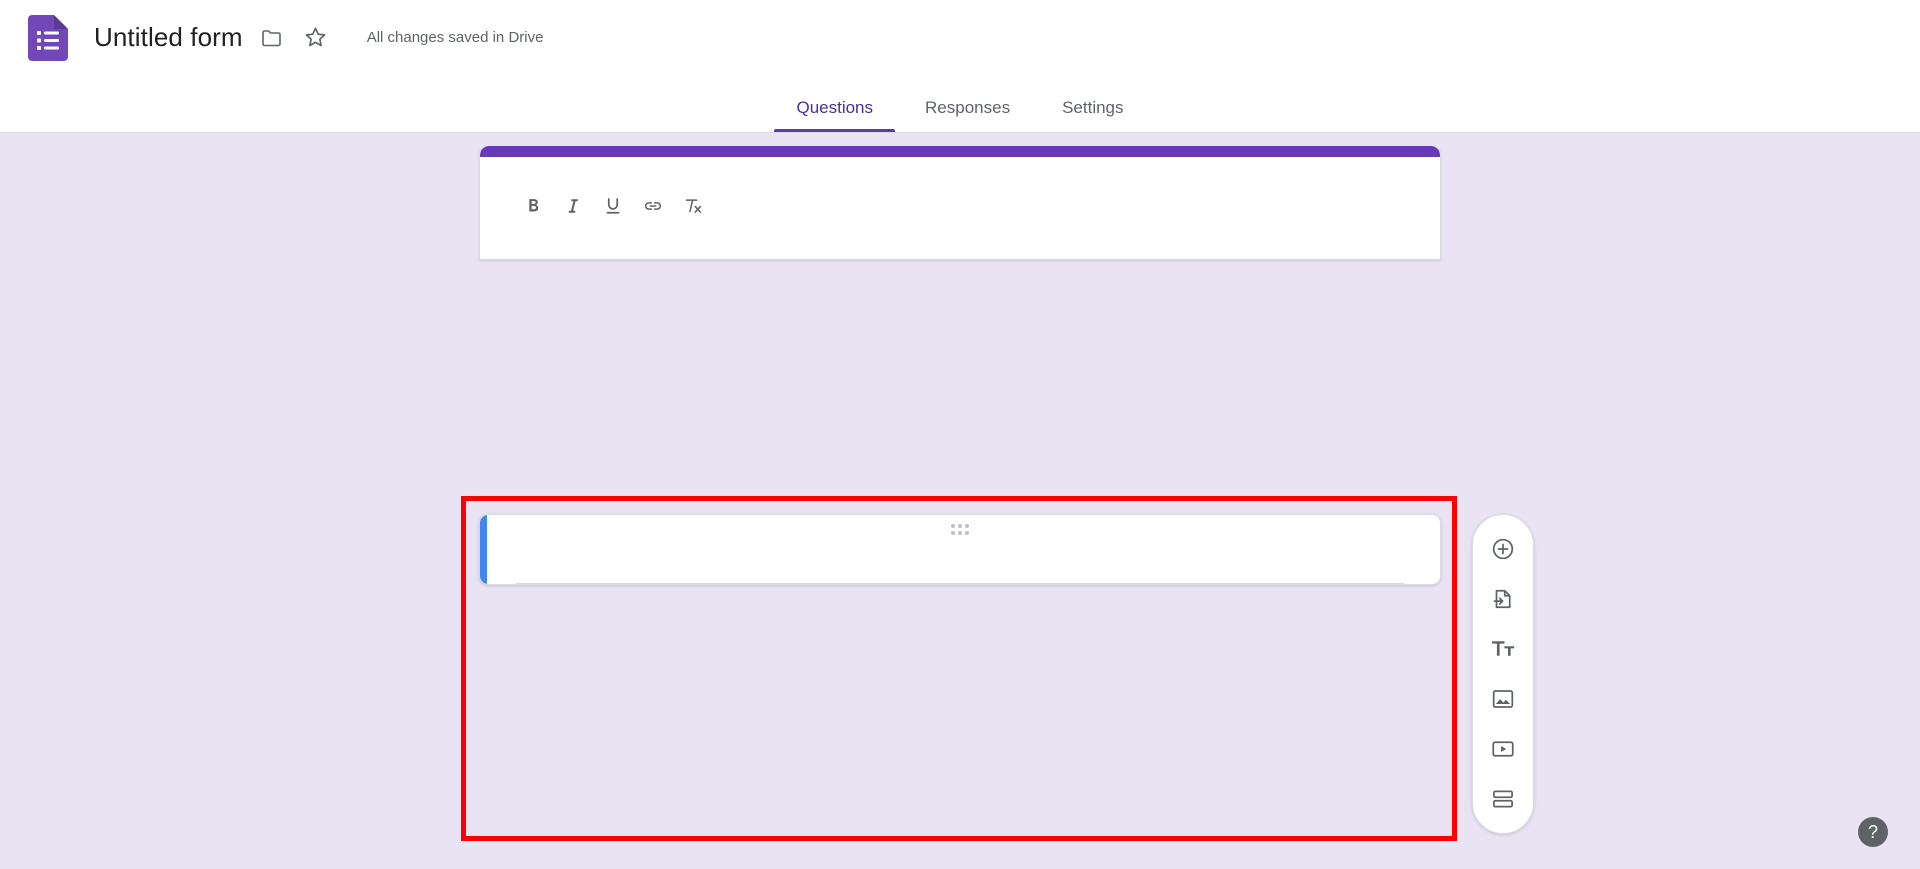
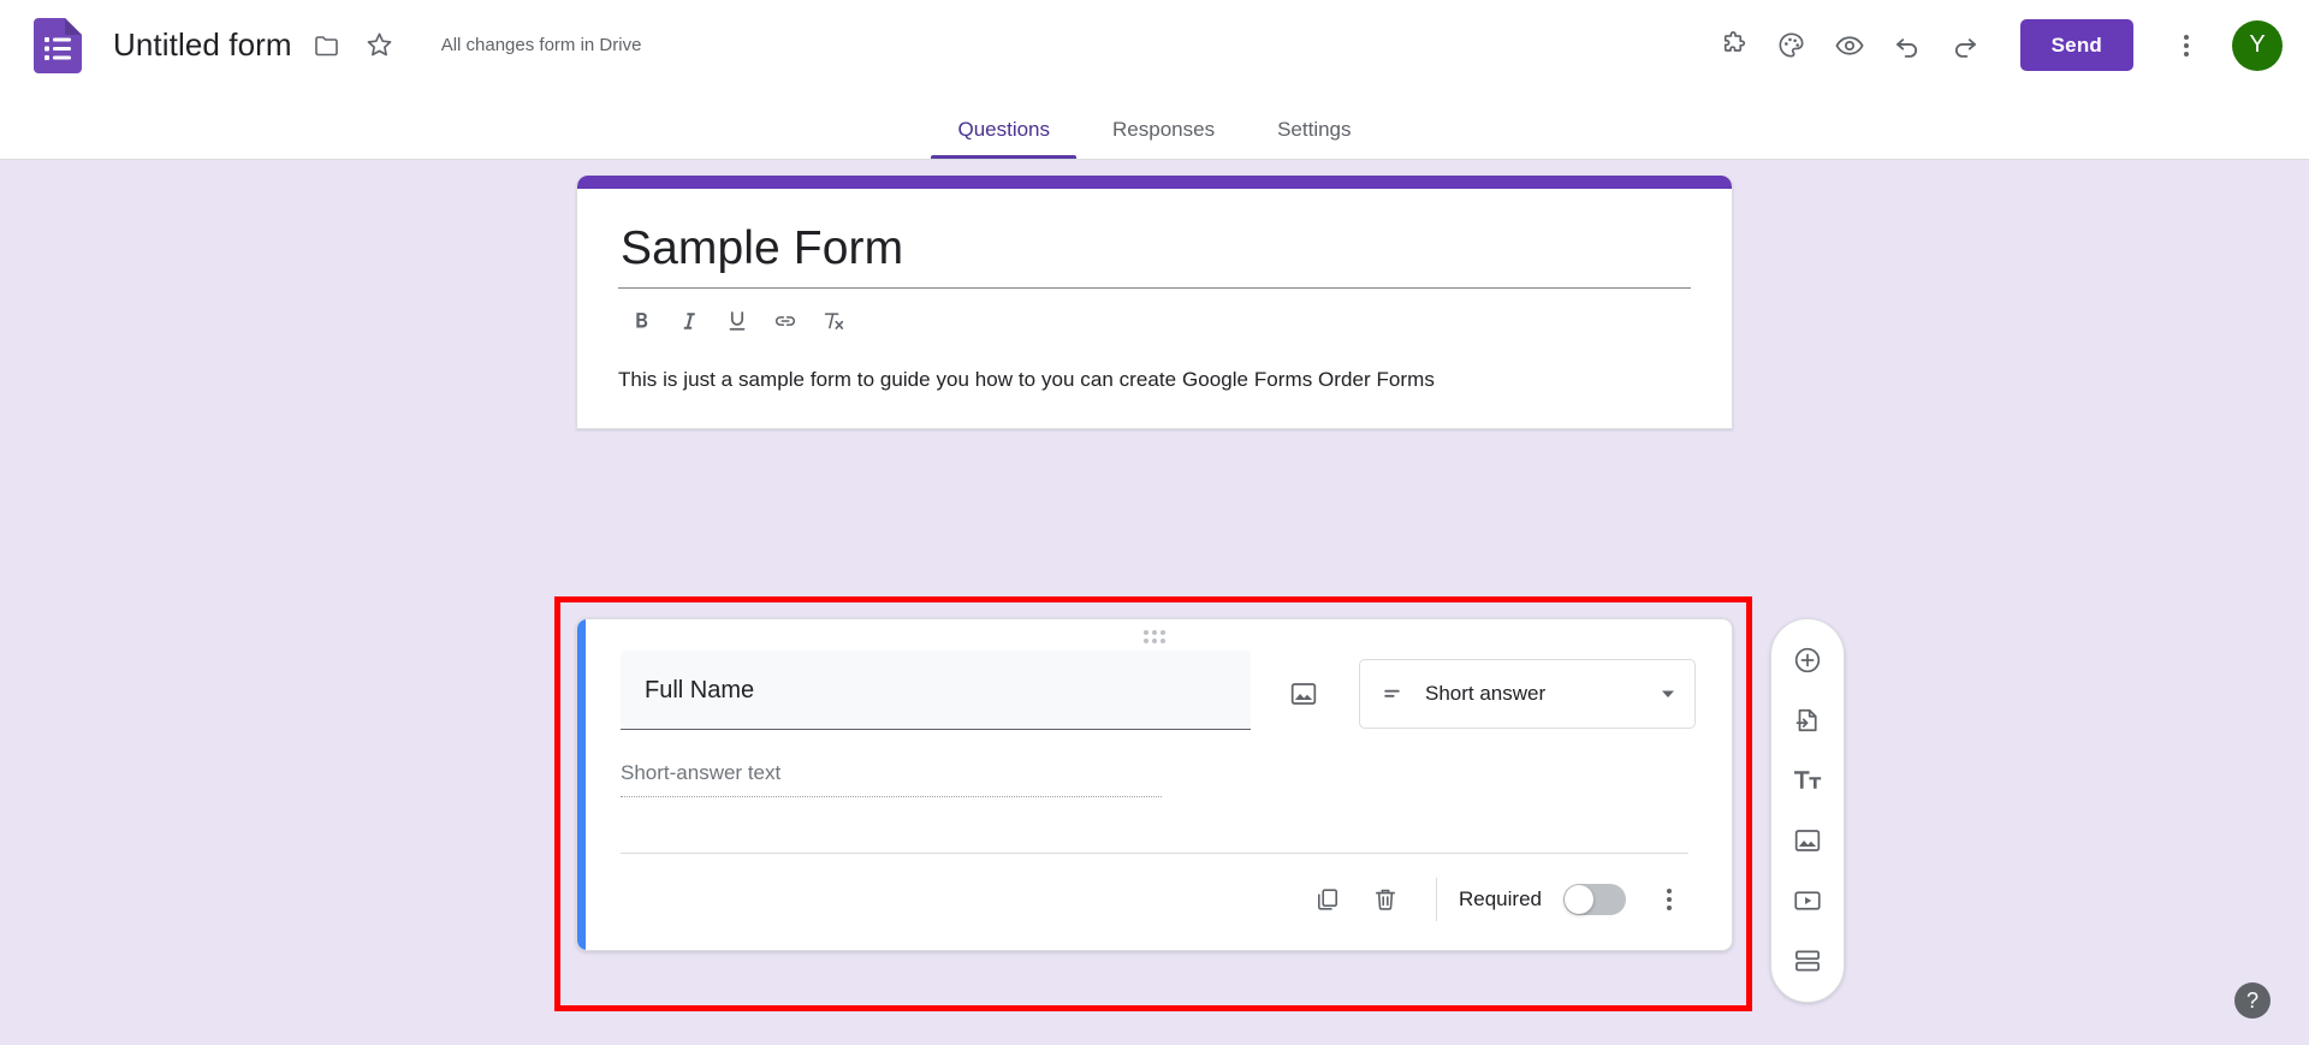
  Untitled form
- All changes saved in Drive
+ All changes form in Drive
+ Send
+ Y
  Questions
  Responses
  Settings
+ Sample Form
+ This is just a sample form to guide you how to you can create Google Forms Order Forms
+ Full Name
+ Short answer
+ Short-answer text
+ Required
  ?
